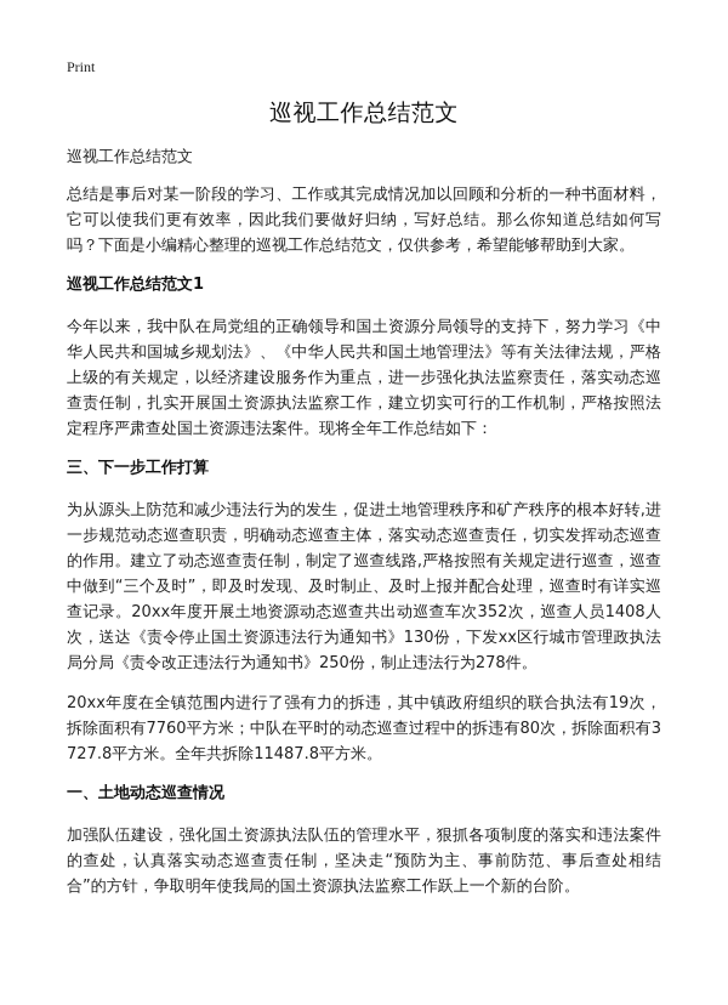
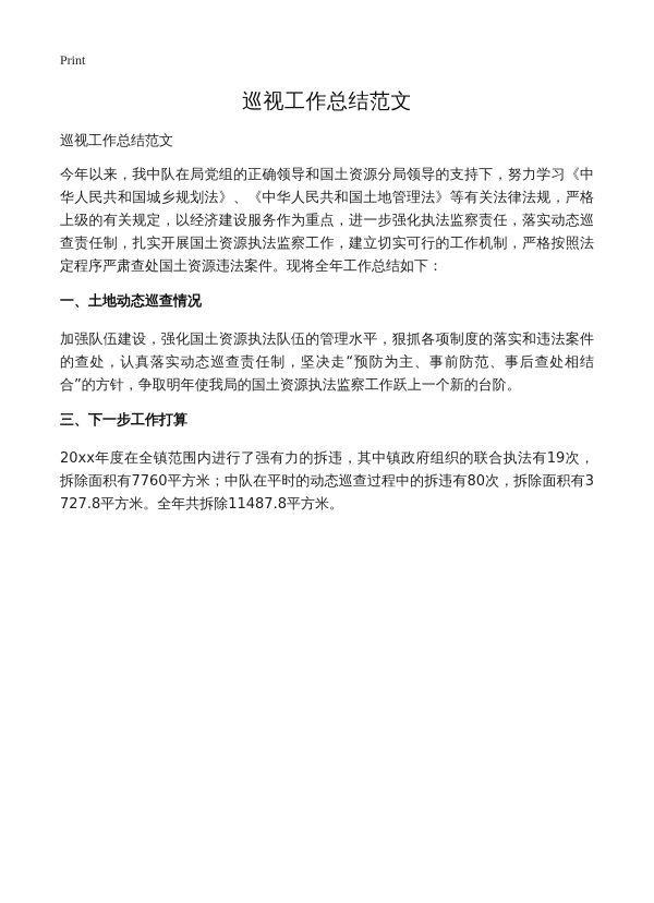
  Print
  巡视工作总结范文
  巡视工作总结范文
- 总结是事后对某一阶段的学习、工作或其完成情况加以回顾和分析的一种书面材料，它可以使我们更有效率，因此我们要做好归纳，写好总结。那么你知道总结如何写吗？下面是小编精心整理的巡视工作总结范文，仅供参考，希望能够帮助到大家。
- 巡视工作总结范文1
  今年以来，我中队在局党组的正确领导和国土资源分局领导的支持下，努力学习《中华人民共和国城乡规划法》、《中华人民共和国土地管理法》等有关法律法规，严格上级的有关规定，以经济建设服务作为重点，进一步强化执法监察责任，落实动态巡查责任制，扎实开展国土资源执法监察工作，建立切实可行的工作机制，严格按照法定程序严肃查处国土资源违法案件。现将全年工作总结如下：
- 三、下一步工作打算
+ 一、土地动态巡查情况
- 为从源头上防范和减少违法行为的发生，促进土地管理秩序和矿产秩序的根本好转,进一步规范动态巡查职责，明确动态巡查主体，落实动态巡查责任，切实发挥动态巡查的作用。建立了动态巡查责任制，制定了巡查线路,严格按照有关规定进行巡查，巡查中做到“三个及时”，即及时发现、及时制止、及时上报并配合处理，巡查时有详实巡查记录。20xx年度开展土地资源动态巡查共出动巡查车次352次，巡查人员1408人次，送达《责令停止国土资源违法行为通知书》130份，下发xx区行城市管理政执法局分局《责令改正违法行为通知书》250份，制止违法行为278件。
- 20xx年度在全镇范围内进行了强有力的拆违，其中镇政府组织的联合执法有19次，拆除面积有7760平方米；中队在平时的动态巡查过程中的拆违有80次，拆除面积有3727.8平方米。全年共拆除11487.8平方米。
+ 加强队伍建设，强化国土资源执法队伍的管理水平，狠抓各项制度的落实和违法案件的查处，认真落实动态巡查责任制，坚决走“预防为主、事前防范、事后查处相结合”的方针，争取明年使我局的国土资源执法监察工作跃上一个新的台阶。
- 一、土地动态巡查情况
+ 三、下一步工作打算
- 加强队伍建设，强化国土资源执法队伍的管理水平，狠抓各项制度的落实和违法案件的查处，认真落实动态巡查责任制，坚决走“预防为主、事前防范、事后查处相结合”的方针，争取明年使我局的国土资源执法监察工作跃上一个新的台阶。
+ 20xx年度在全镇范围内进行了强有力的拆违，其中镇政府组织的联合执法有19次，拆除面积有7760平方米；中队在平时的动态巡查过程中的拆违有80次，拆除面积有3727.8平方米。全年共拆除11487.8平方米。
